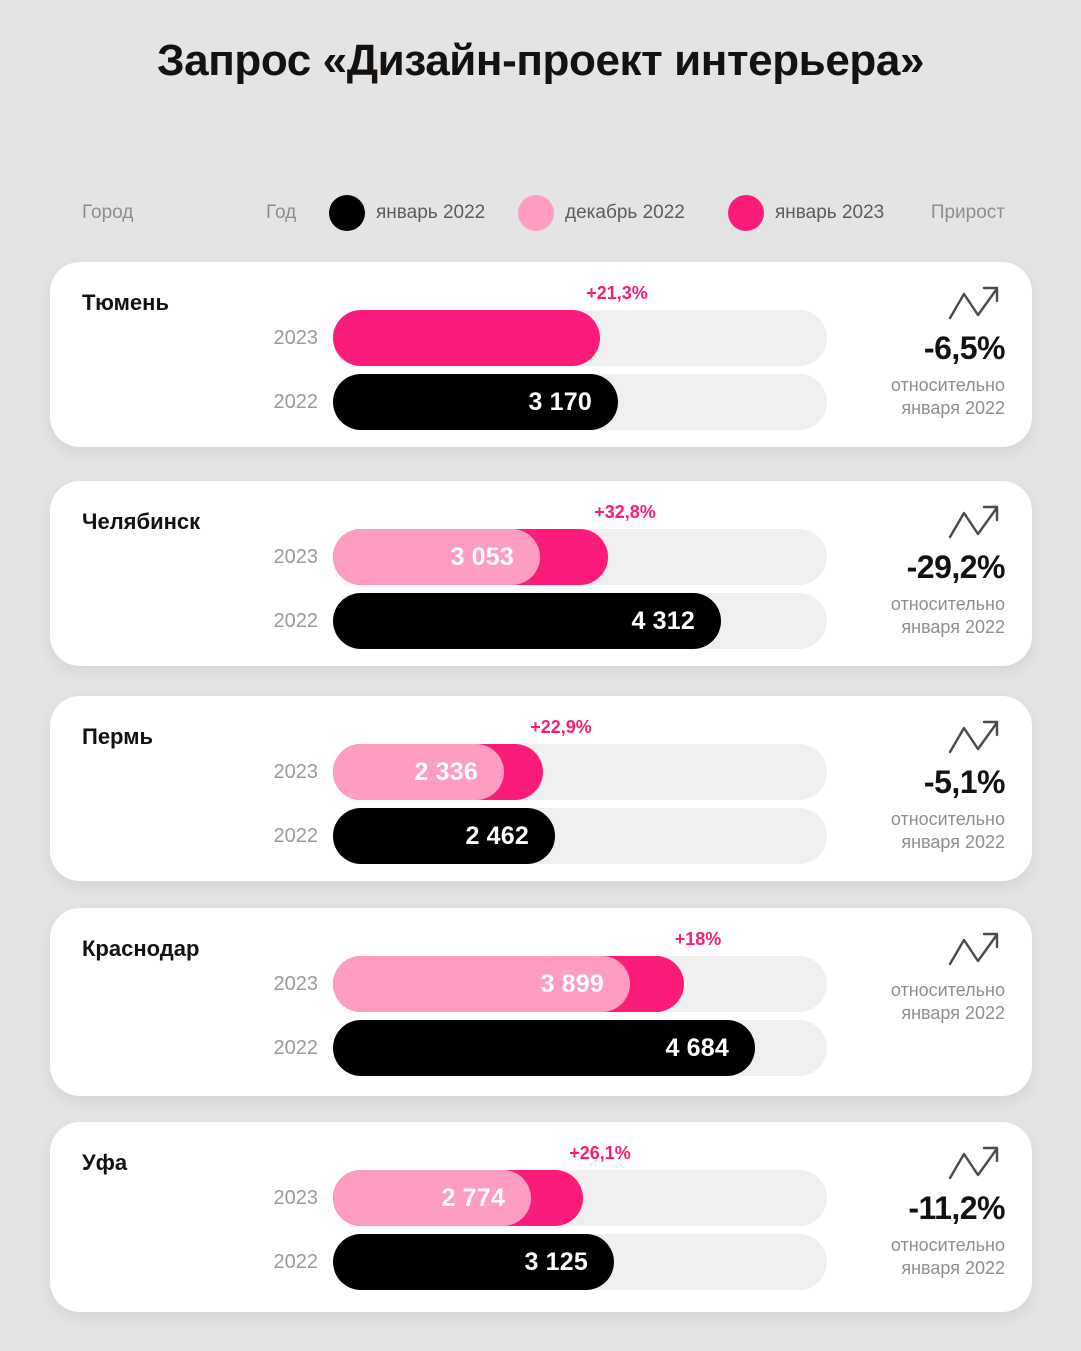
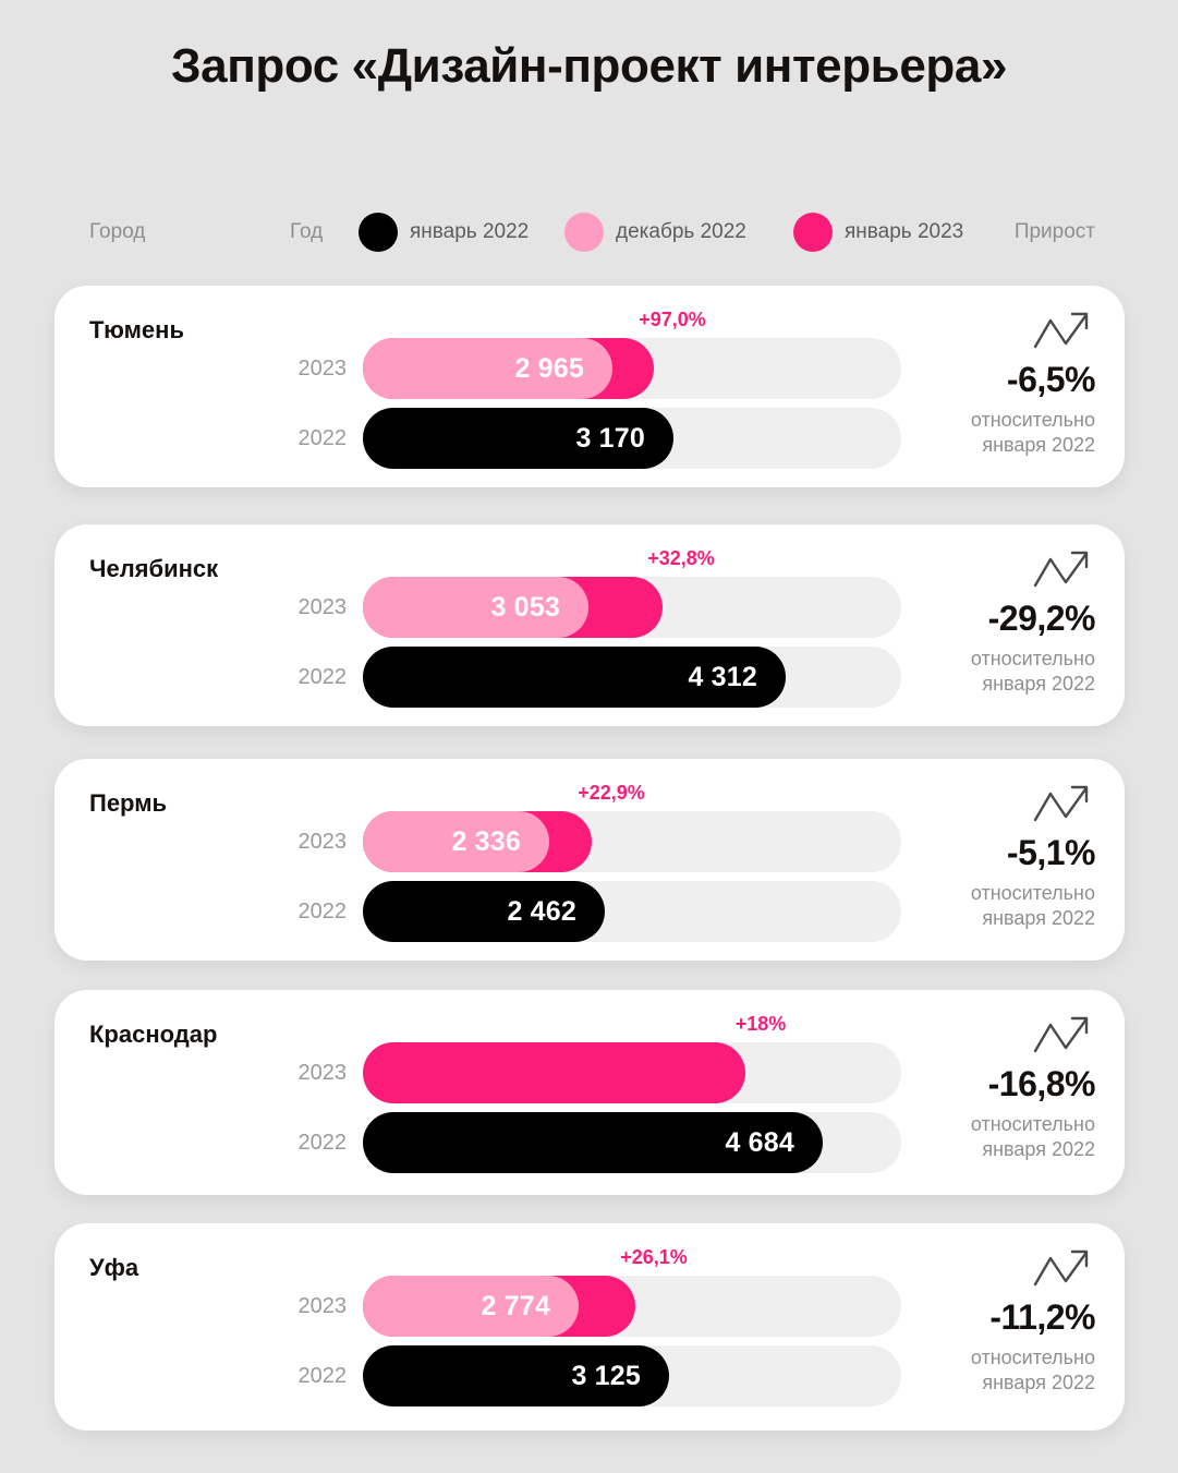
  Запрос «Дизайн-проект интерьера»
  Город
  Год
  январь 2022
  декабрь 2022
  январь 2023
  Прирост
  Тюмень
  2023
+ 2 965
- +21,3%
+ +97,0%
  2022
  3 170
  -6,5%
  относительно
  января 2022
  Челябинск
  2023
  3 053
  +32,8%
  2022
  4 312
  -29,2%
  относительно
  января 2022
  Пермь
  2023
  2 336
  +22,9%
  2022
  2 462
  -5,1%
  относительно
  января 2022
  Краснодар
  2023
- 3 899
  +18%
  2022
  4 684
+ -16,8%
  относительно
  января 2022
  Уфа
  2023
  2 774
  +26,1%
  2022
  3 125
  -11,2%
  относительно
  января 2022
